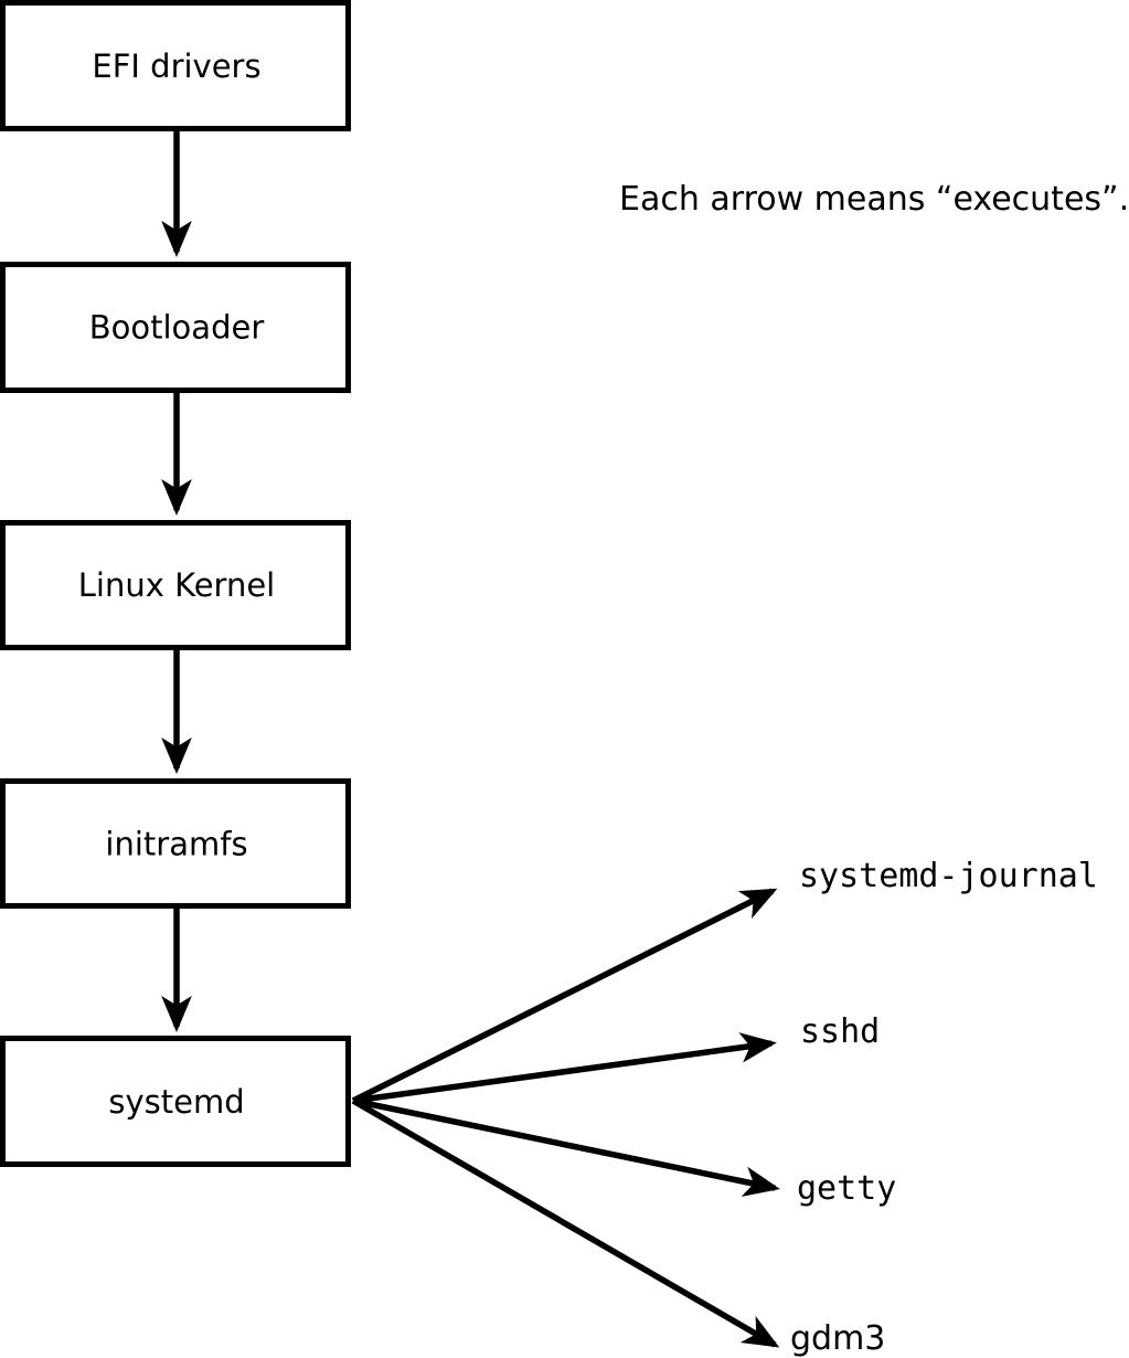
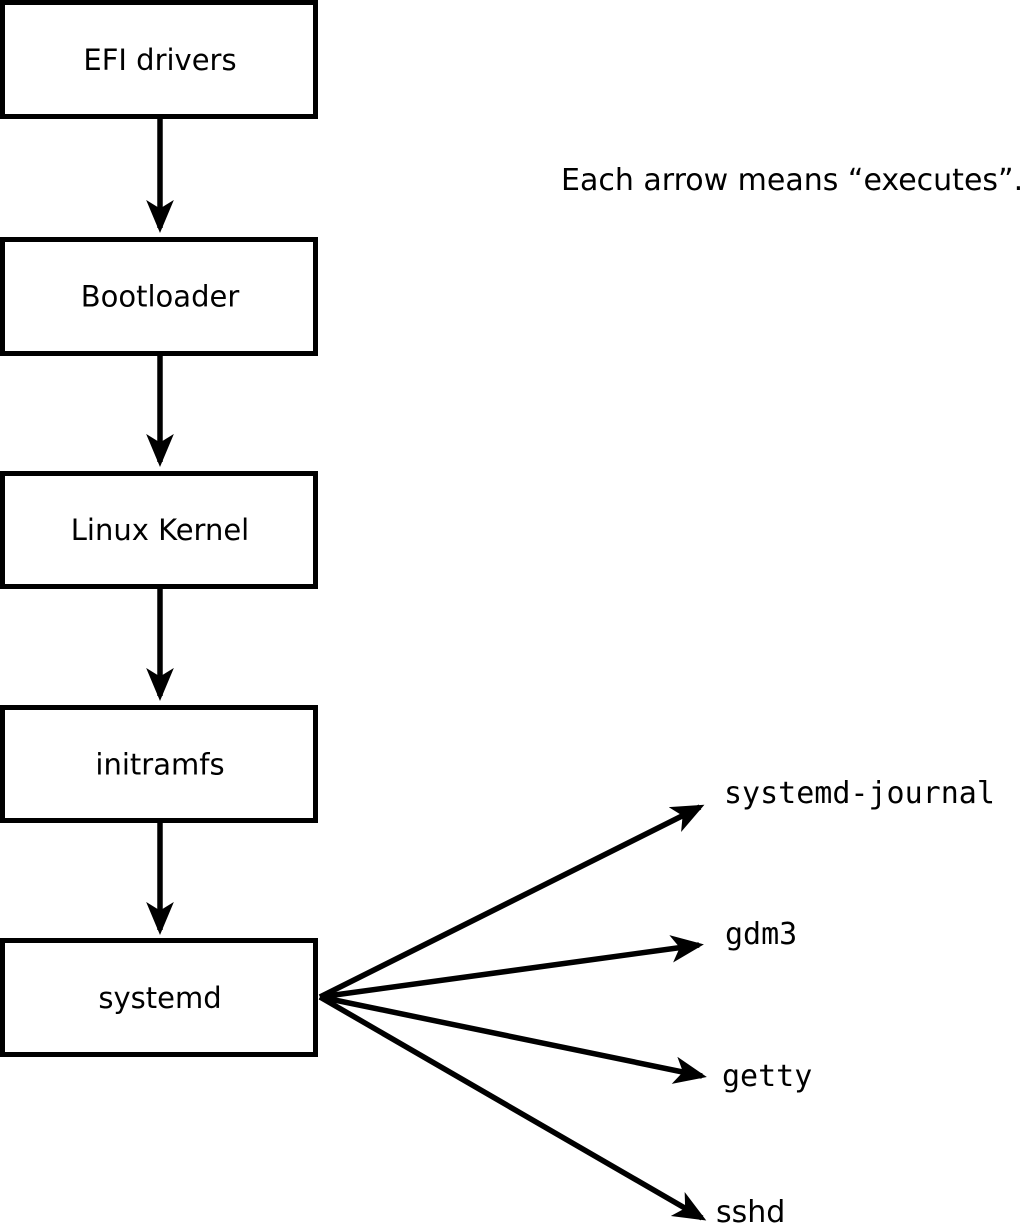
  Each arrow means “executes”.
  EFI drivers
  Bootloader
  Linux Kernel
  initramfs
  systemd
  systemd-journal
- sshd
+ gdm3
  getty
- gdm3
+ sshd
